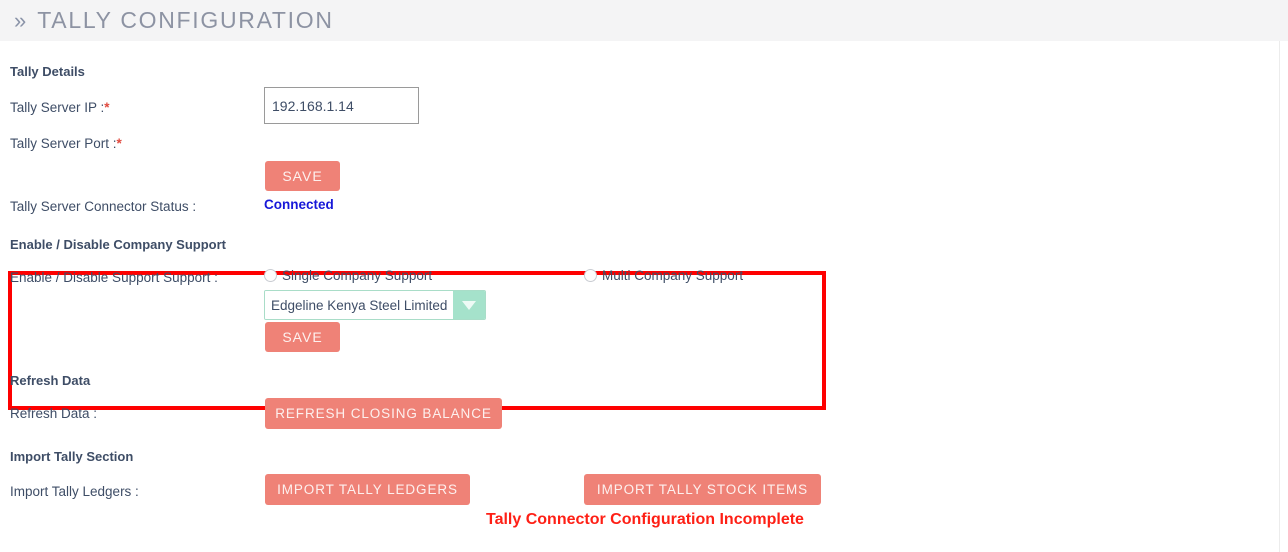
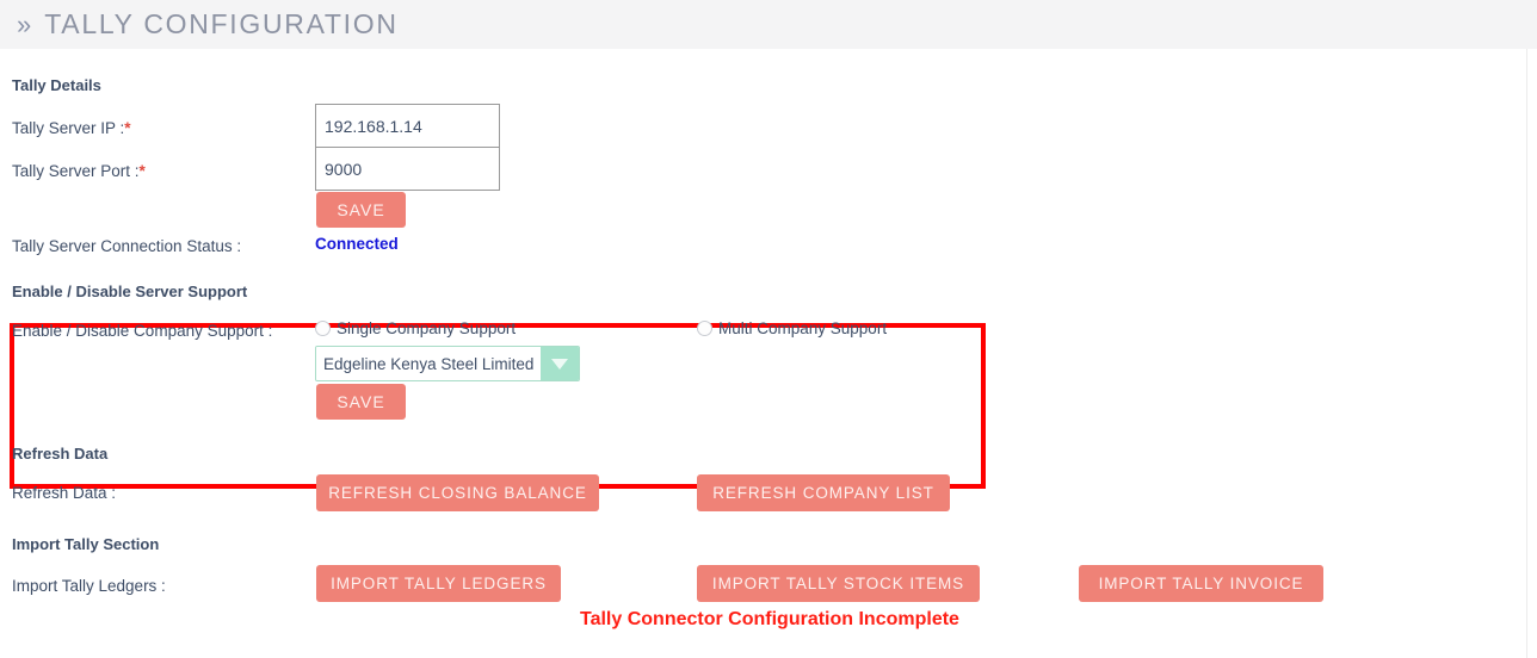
  »
  TALLY CONFIGURATION
  Tally Details
  Tally Server IP :*
  192.168.1.14
  Tally Server Port :*
+ 9000
  SAVE
- Tally Server Connector Status :
+ Tally Server Connection Status :
  Connected
- Enable / Disable Company Support
+ Enable / Disable Server Support
- Enable / Disable Support Support :
+ Enable / Disable Company Support :
  Single Company Support
  Multi Company Support
  Edgeline Kenya Steel Limited
  SAVE
  Refresh Data
  Refresh Data :
  REFRESH CLOSING BALANCE
+ REFRESH COMPANY LIST
  Import Tally Section
  Import Tally Ledgers :
  IMPORT TALLY LEDGERS
  IMPORT TALLY STOCK ITEMS
+ IMPORT TALLY INVOICE
  Tally Connector Configuration Incomplete
